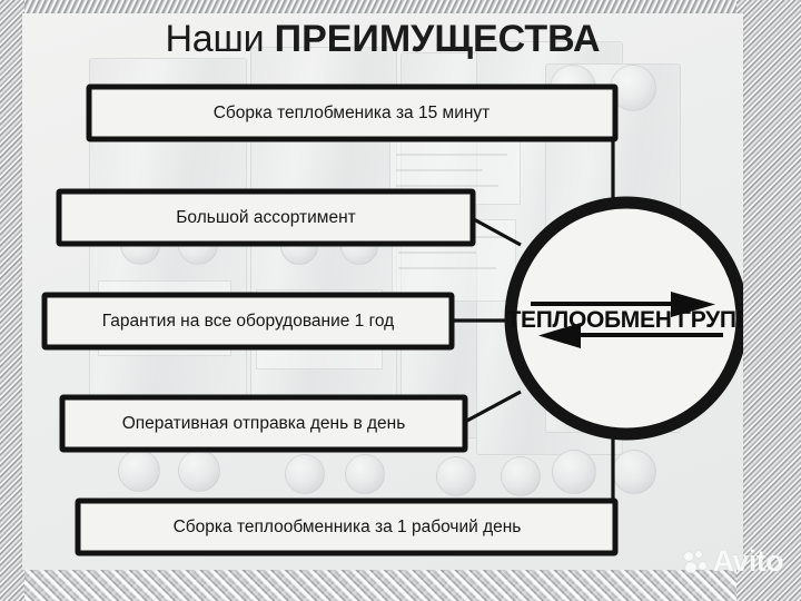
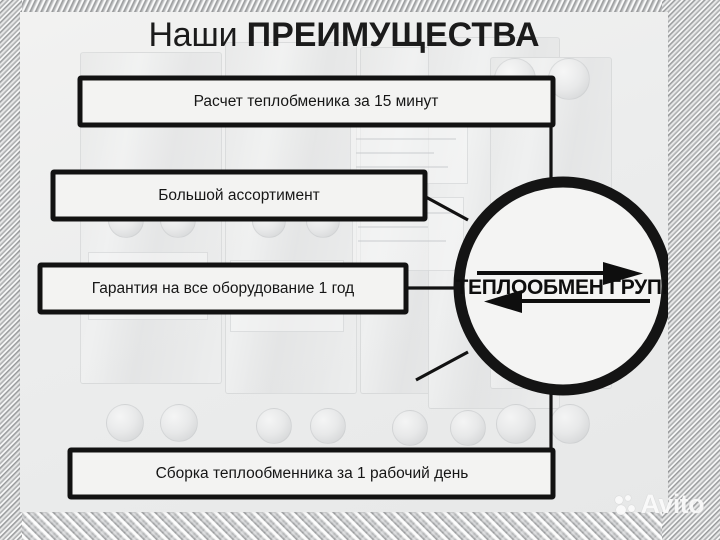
  Наши ПРЕИМУЩЕСТВА
  ТЕПЛООБМЕН ГРУП
- Сборка теплобменика за 15 минут
+ Расчет теплобменика за 15 минут
  Большой ассортимент
  Гарантия на все оборудование 1 год
- Оперативная отправка день в день
  Сборка теплообменника за 1 рабочий день
  Avito
